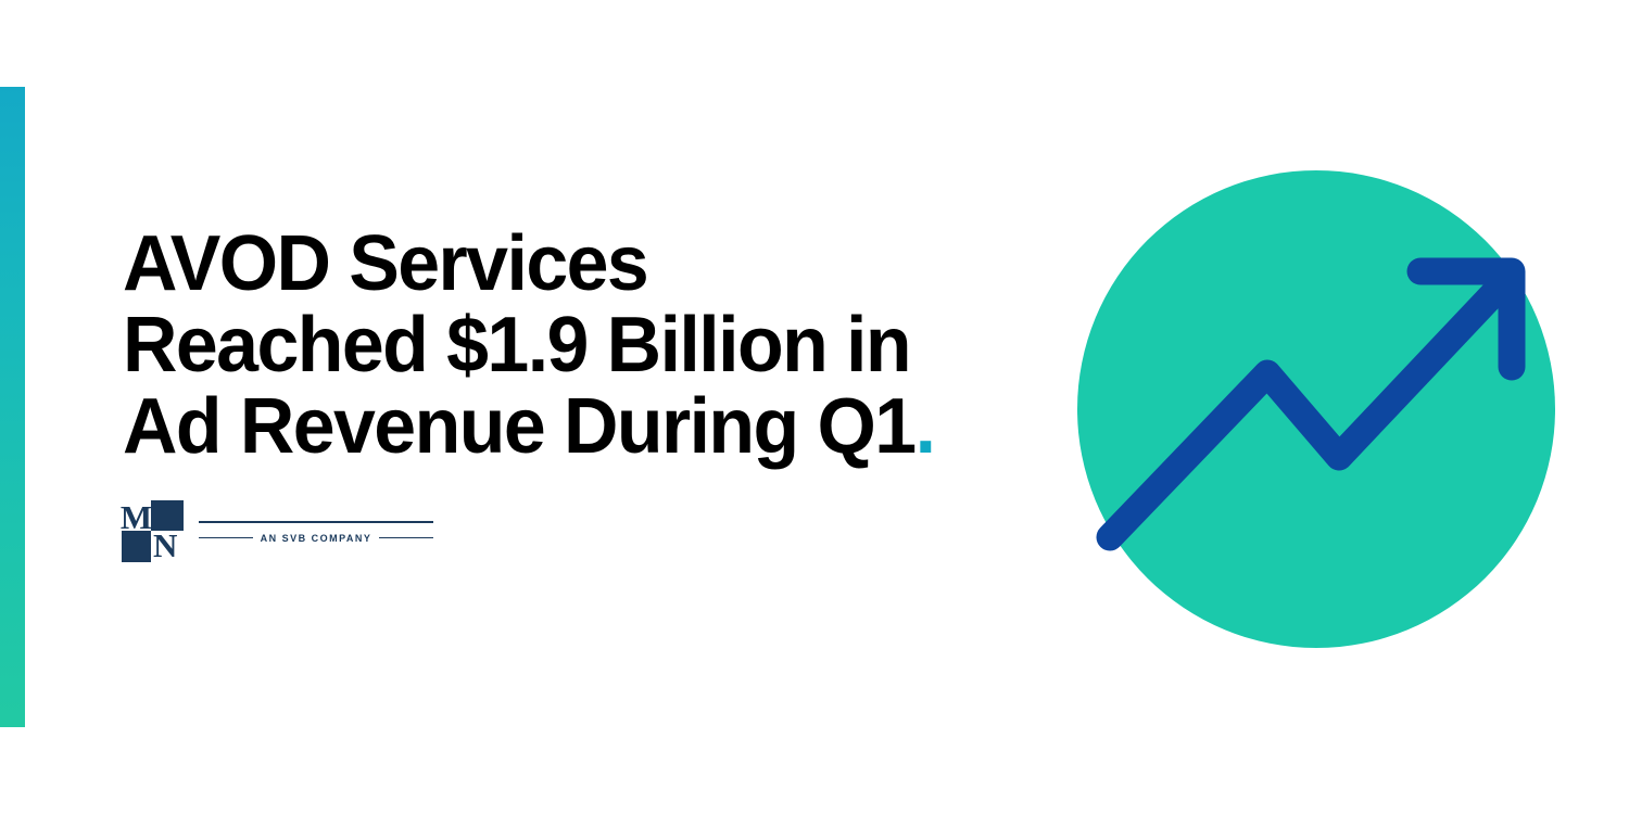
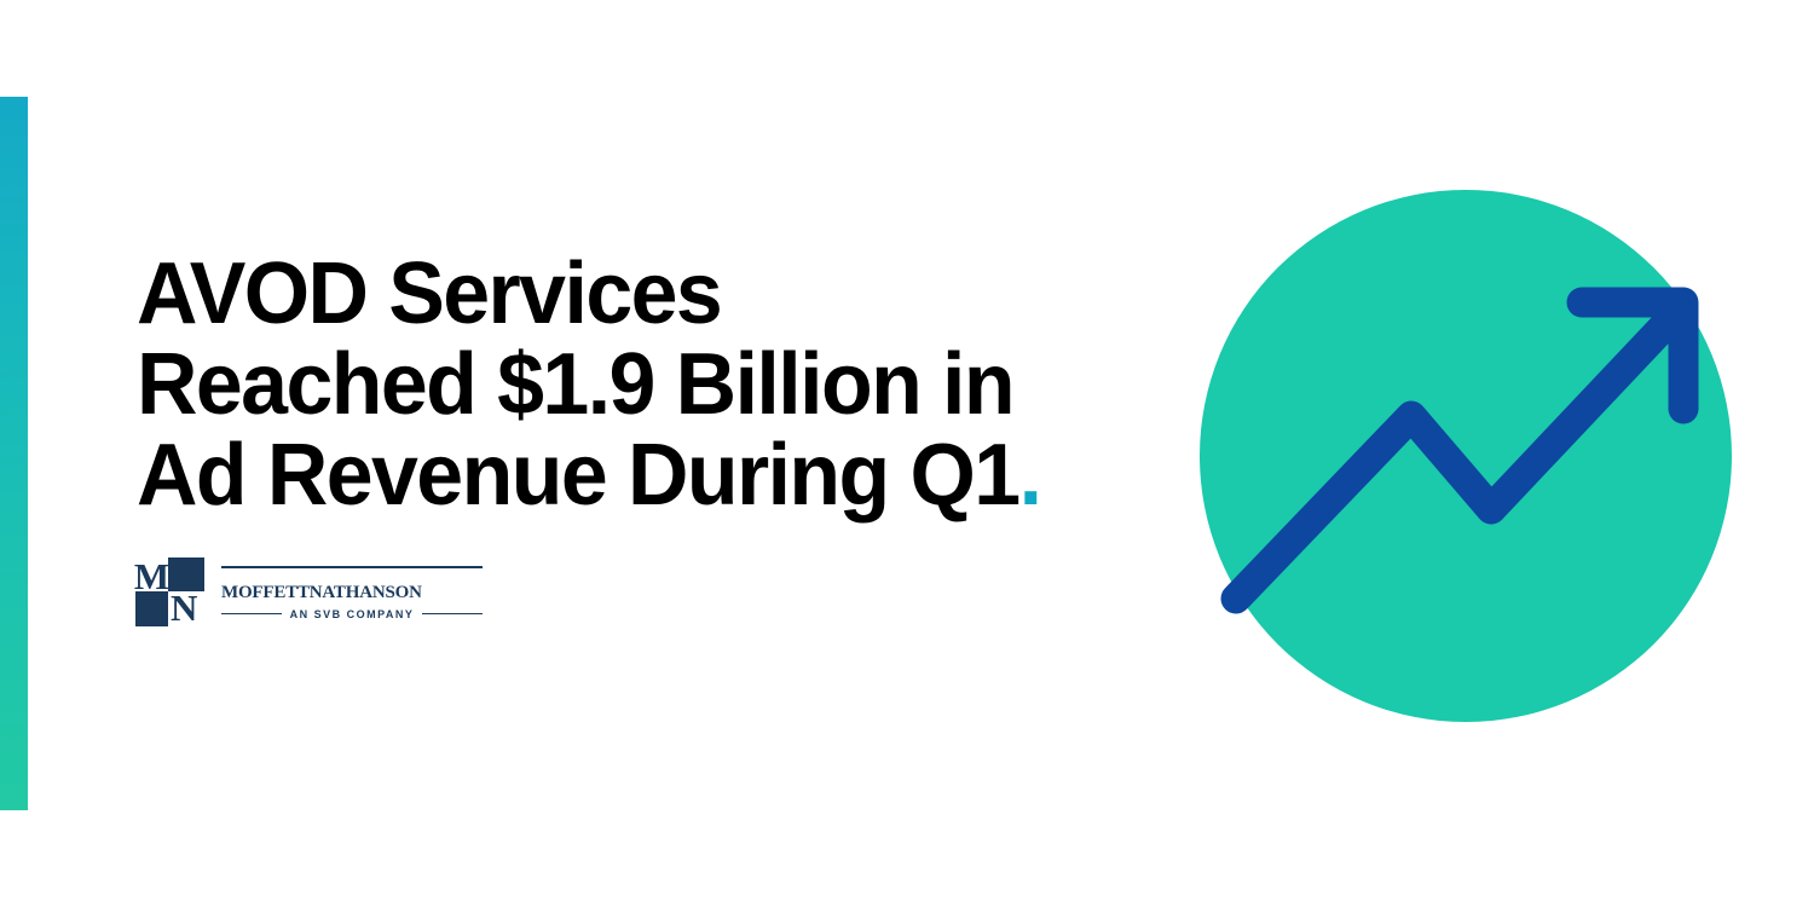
  AVOD Services
  Reached $1.9 Billion in
  Ad Revenue During Q1.
  M
  N
+ moffettnathanson
  AN SVB COMPANY
